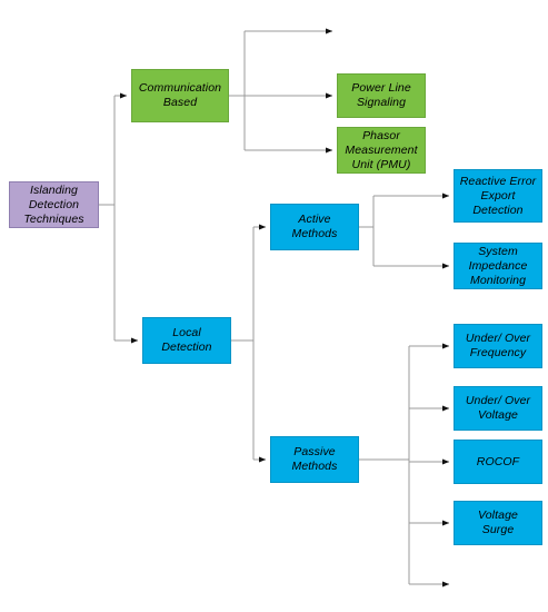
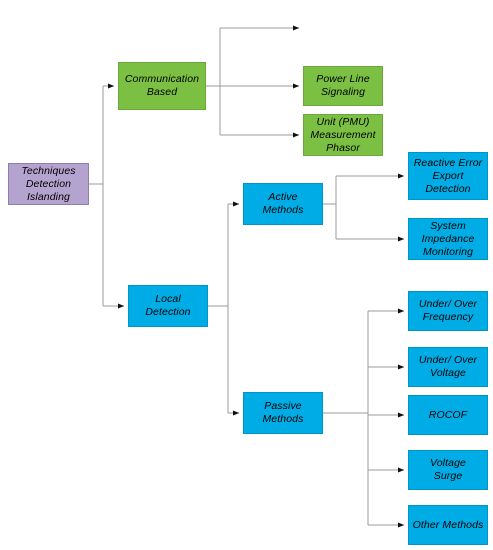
- Islanding
+ Techniques
  Detection
- Techniques
+ Islanding
  Communication
  Based
  Local
  Detection
  Power Line
  Signaling
- Phasor
+ Unit (PMU)
  Measurement
- Unit (PMU)
+ Phasor
  Active
  Methods
  Passive
  Methods
  Reactive Error
  Export
  Detection
  System
  Impedance
  Monitoring
  Under/ Over
  Frequency
  Under/ Over
  Voltage
  ROCOF
  Voltage
  Surge
+ Other Methods
